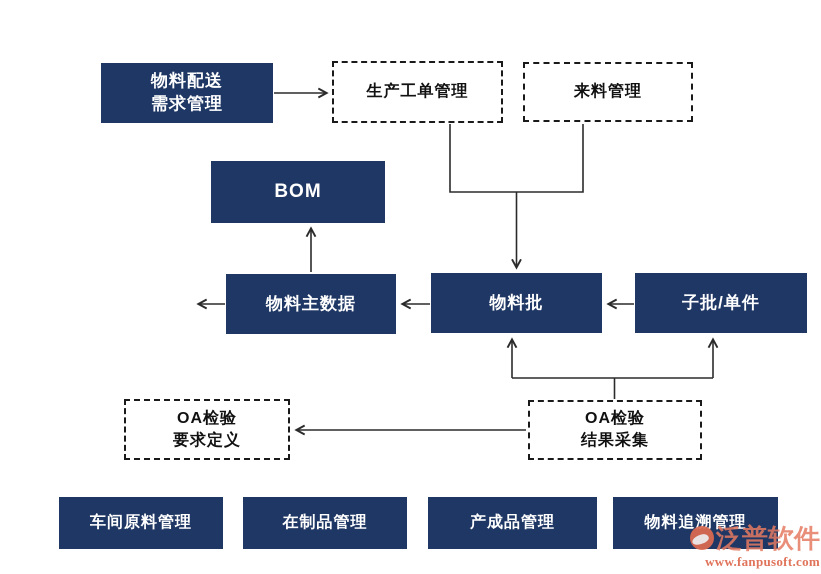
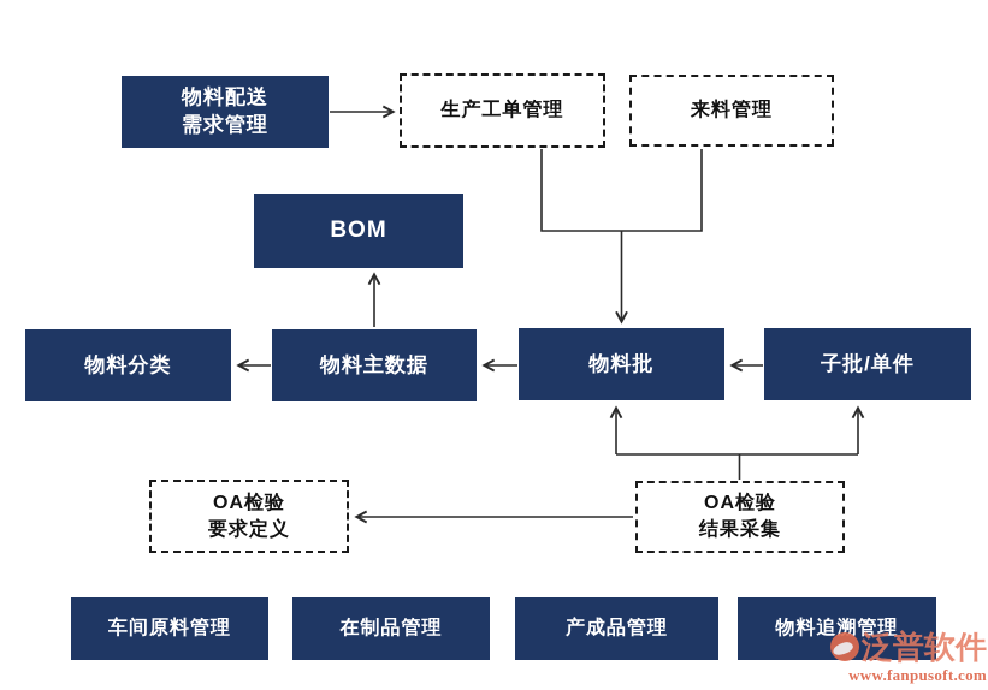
  物料配送
  需求管理
  生产工单管理
  来料管理
  BOM
+ 物料分类
  物料主数据
  物料批
  子批/单件
  OA检验
  要求定义
  OA检验
  结果采集
  车间原料管理
  在制品管理
  产成品管理
  物料追溯管理
  泛普软件
  www.fanpusoft.com
